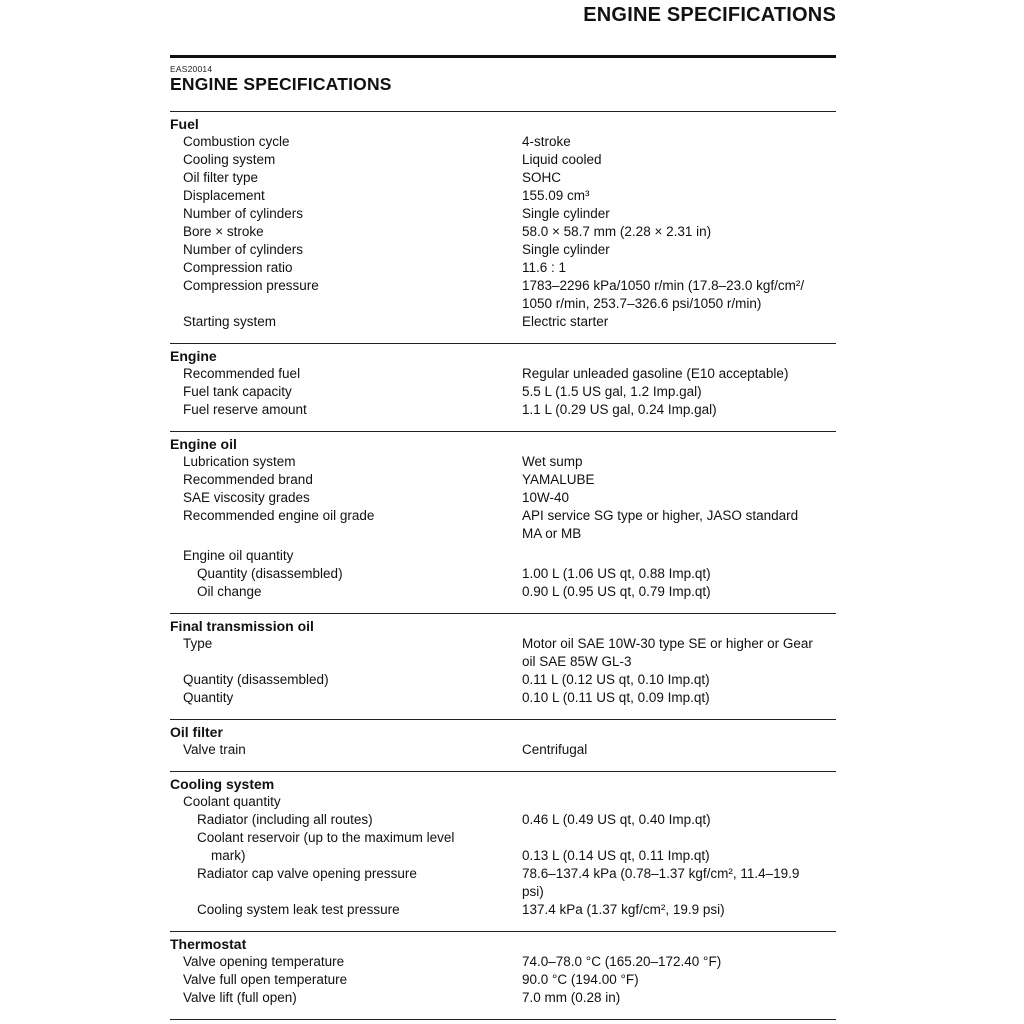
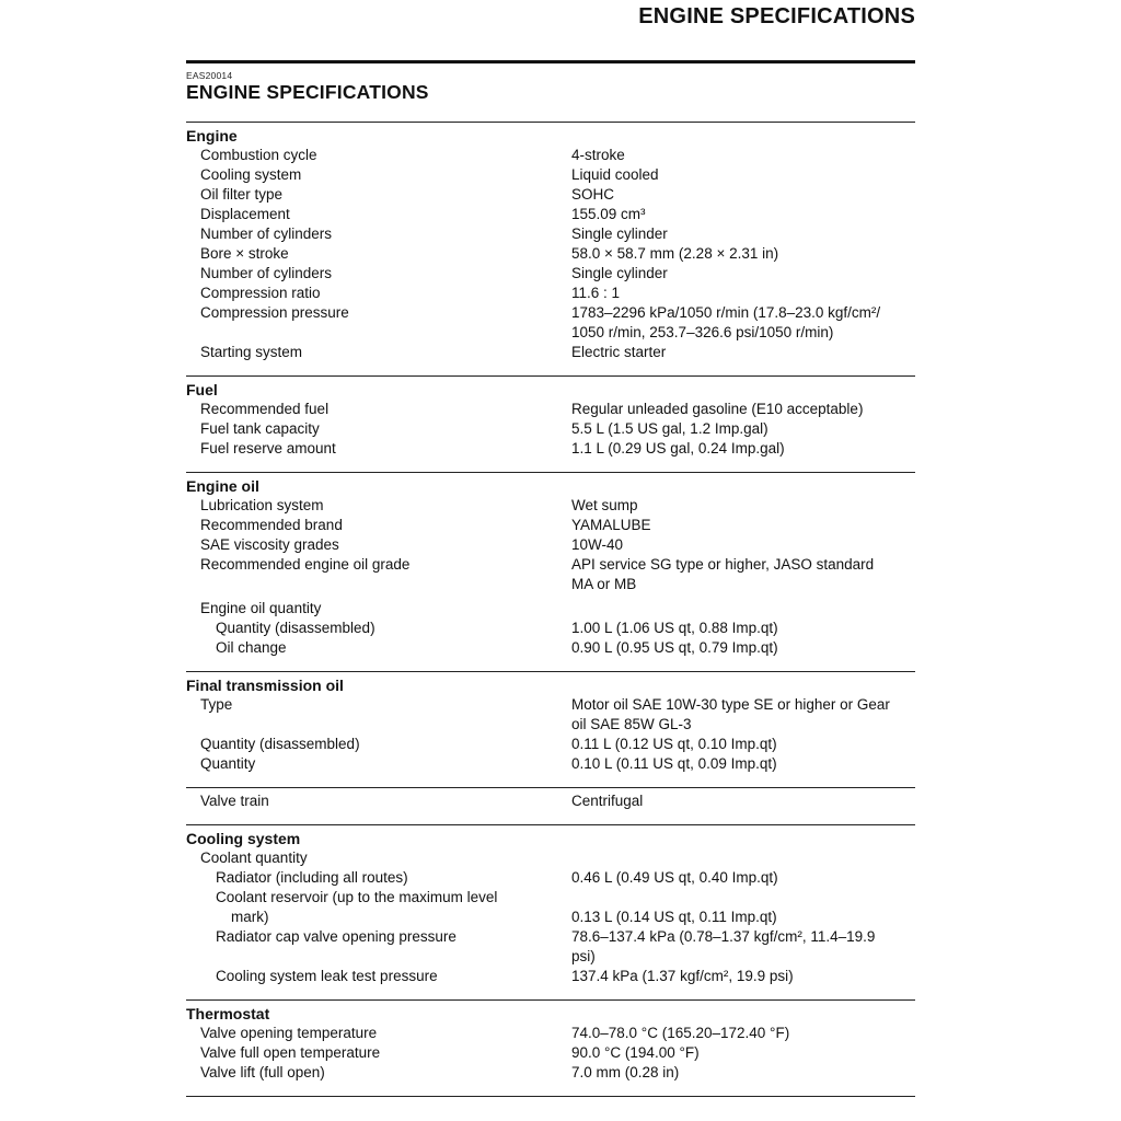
  ENGINE SPECIFICATIONS
  EAS20014
  ENGINE SPECIFICATIONS
- Fuel
+ Engine
  Combustion cycle
  4-stroke
  Cooling system
  Liquid cooled
  Oil filter type
  SOHC
  Displacement
  155.09 cm³
  Number of cylinders
  Single cylinder
  Bore × stroke
  58.0 × 58.7 mm (2.28 × 2.31 in)
  Number of cylinders
  Single cylinder
  Compression ratio
  11.6 : 1
  Compression pressure
  1783–2296 kPa/1050 r/min (17.8–23.0 kgf/cm²/
  1050 r/min, 253.7–326.6 psi/1050 r/min)
  Starting system
  Electric starter
- Engine
+ Fuel
  Recommended fuel
  Regular unleaded gasoline (E10 acceptable)
  Fuel tank capacity
  5.5 L (1.5 US gal, 1.2 Imp.gal)
  Fuel reserve amount
  1.1 L (0.29 US gal, 0.24 Imp.gal)
  Engine oil
  Lubrication system
  Wet sump
  Recommended brand
  YAMALUBE
  SAE viscosity grades
  10W-40
  Recommended engine oil grade
  API service SG type or higher, JASO standard
  MA or MB
  Engine oil quantity
  Quantity (disassembled)
  1.00 L (1.06 US qt, 0.88 Imp.qt)
  Oil change
  0.90 L (0.95 US qt, 0.79 Imp.qt)
  Final transmission oil
  Type
  Motor oil SAE 10W-30 type SE or higher or Gear
  oil SAE 85W GL-3
  Quantity (disassembled)
  0.11 L (0.12 US qt, 0.10 Imp.qt)
  Quantity
  0.10 L (0.11 US qt, 0.09 Imp.qt)
- Oil filter
  Valve train
  Centrifugal
  Cooling system
  Coolant quantity
  Radiator (including all routes)
  0.46 L (0.49 US qt, 0.40 Imp.qt)
  Coolant reservoir (up to the maximum level
  mark)
  0.13 L (0.14 US qt, 0.11 Imp.qt)
  Radiator cap valve opening pressure
  78.6–137.4 kPa (0.78–1.37 kgf/cm², 11.4–19.9
  psi)
  Cooling system leak test pressure
  137.4 kPa (1.37 kgf/cm², 19.9 psi)
  Thermostat
  Valve opening temperature
  74.0–78.0 °C (165.20–172.40 °F)
  Valve full open temperature
  90.0 °C (194.00 °F)
  Valve lift (full open)
  7.0 mm (0.28 in)
